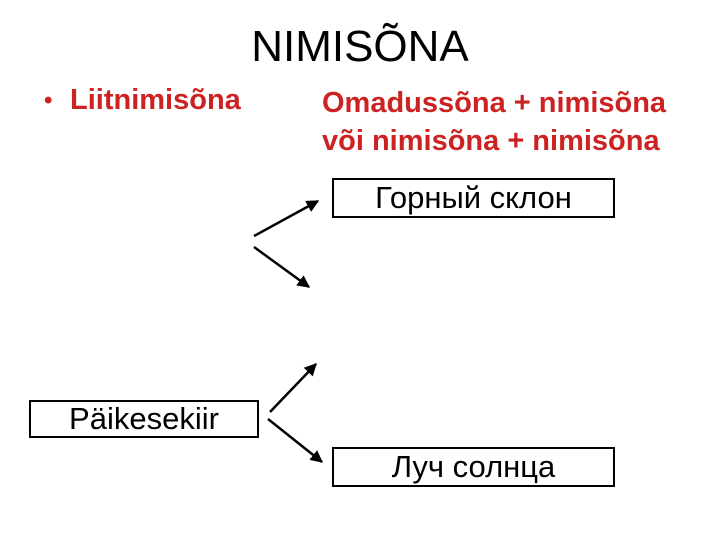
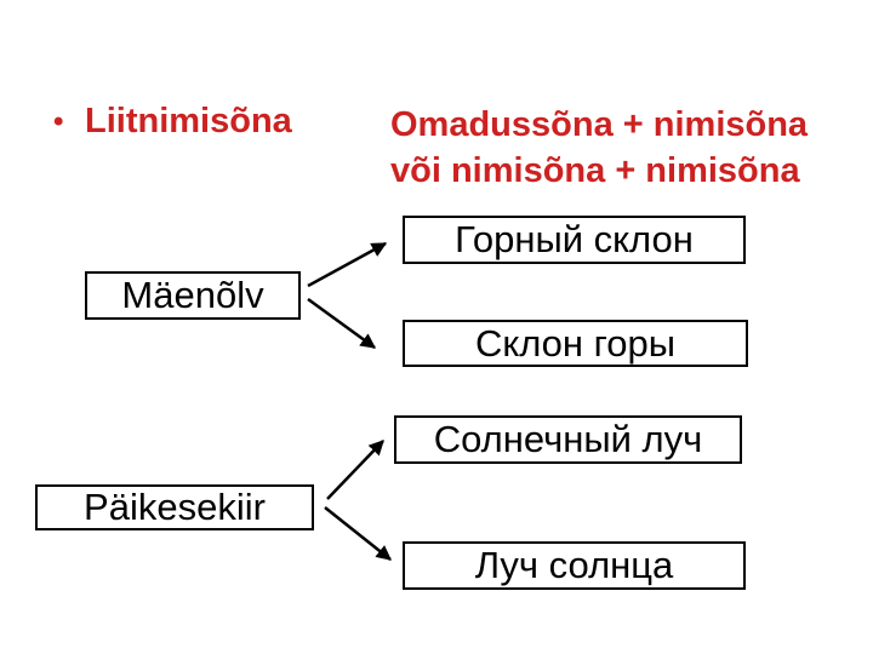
- NIMISÕNA
  • Liitnimisõna
  Omadussõna + nimisõna
  või nimisõna + nimisõna
  Горный склон
+ Mäenõlv
+ Склон горы
+ Солнечный луч
  Päikesekiir
  Луч солнца
